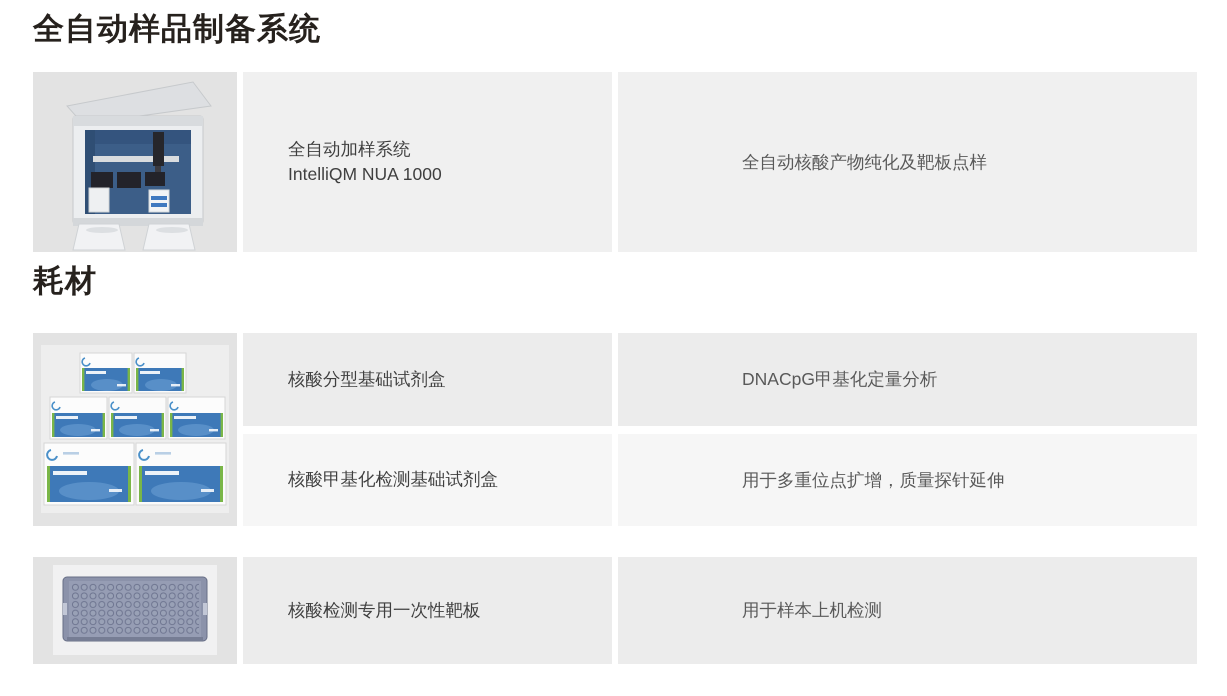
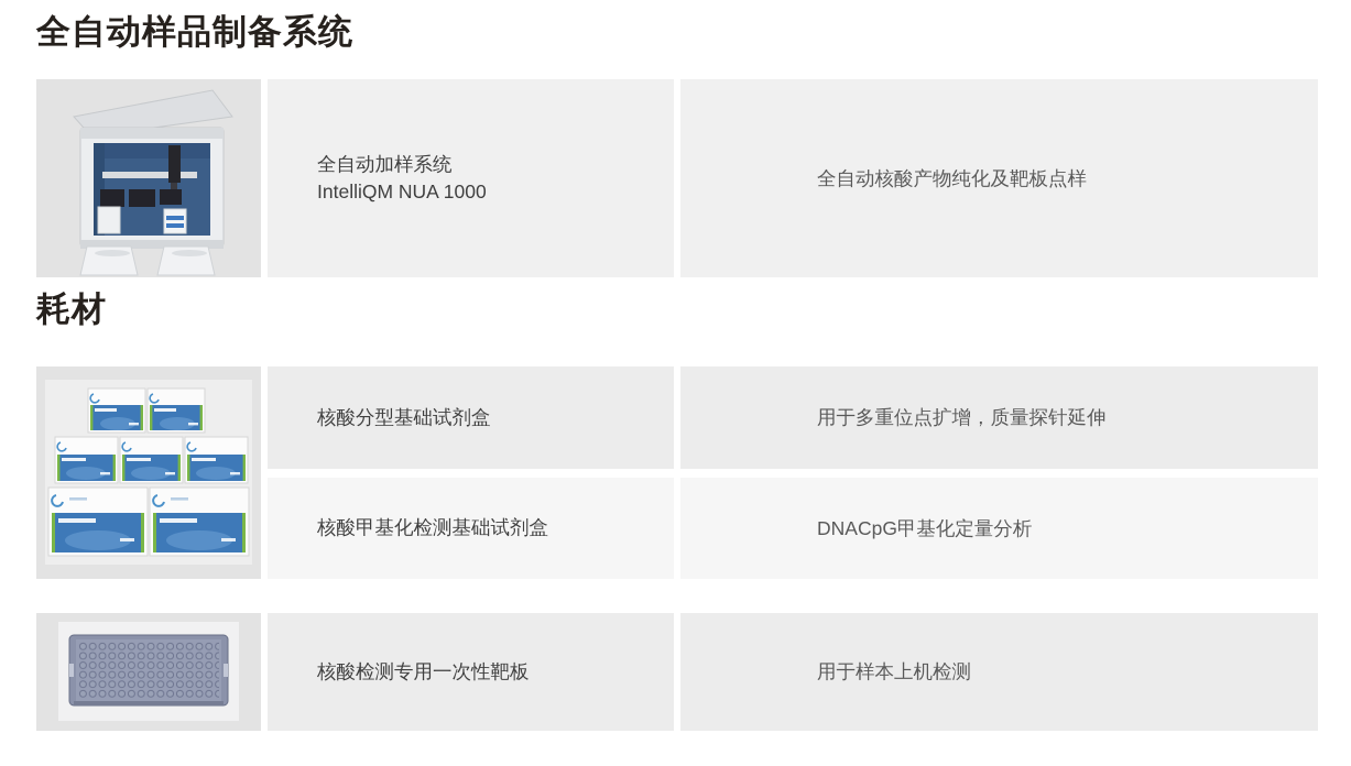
  全自动样品制备系统
  全自动加样系统
  IntelliQM NUA 1000
  全自动核酸产物纯化及靶板点样
  耗材
  核酸分型基础试剂盒
- DNACpG甲基化定量分析
+ 用于多重位点扩增，质量探针延伸
  核酸甲基化检测基础试剂盒
- 用于多重位点扩增，质量探针延伸
+ DNACpG甲基化定量分析
  核酸检测专用一次性靶板
  用于样本上机检测
